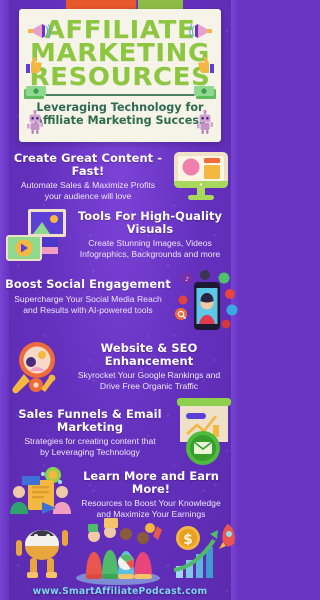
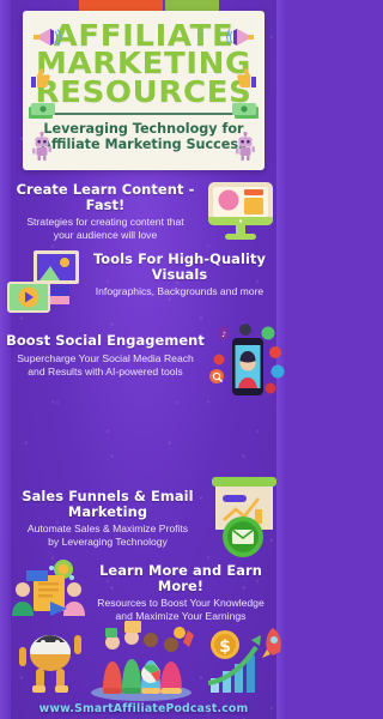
  AFFILIATE
  MARKETING
  RESOURCES
  Leveraging Technology for
  ffiliate Marketing Succes
- Create Great Content - Fast!
+ Create Learn Content - Fast!
- Automate Sales & Maximize Profits
+ Strategies for creating content that
  your audience will love
  Tools For High-Quality Visuals
- Create Stunning Images, Videos
  Infographics, Backgrounds and more
  Boost Social Engagement
  Supercharge Your Social Media Reach
  and Results with AI-powered tools
- Website & SEO Enhancement
- Skyrocket Your Google Rankings and
- Drive Free Organic Traffic
  Sales Funnels & Email Marketing
- Strategies for creating content that
+ Automate Sales & Maximize Profits
  by Leveraging Technology
  Learn More and Earn More!
  Resources to Boost Your Knowledge
  and Maximize Your Earnings
  $
  www.SmartAffiliatePodcast.com
